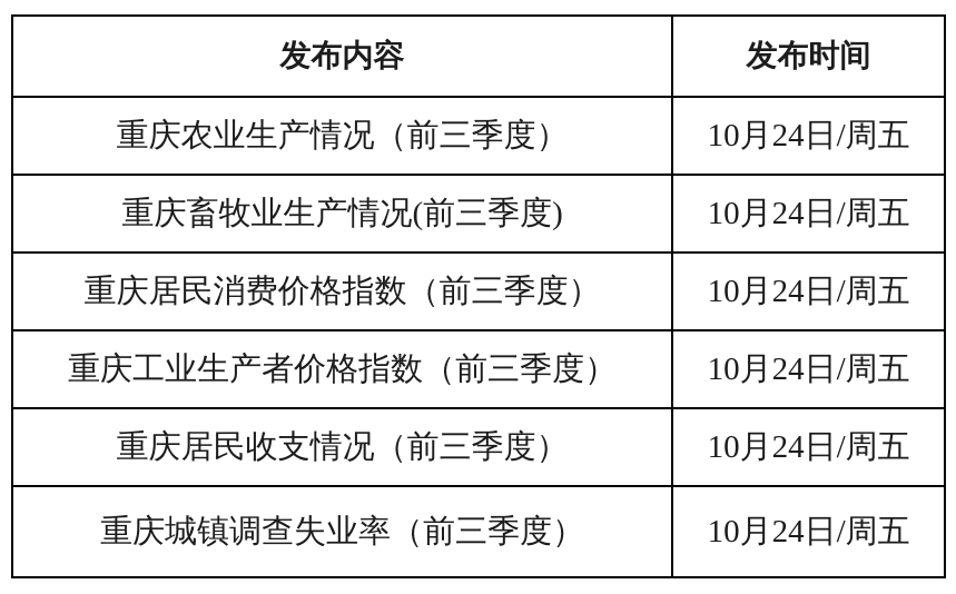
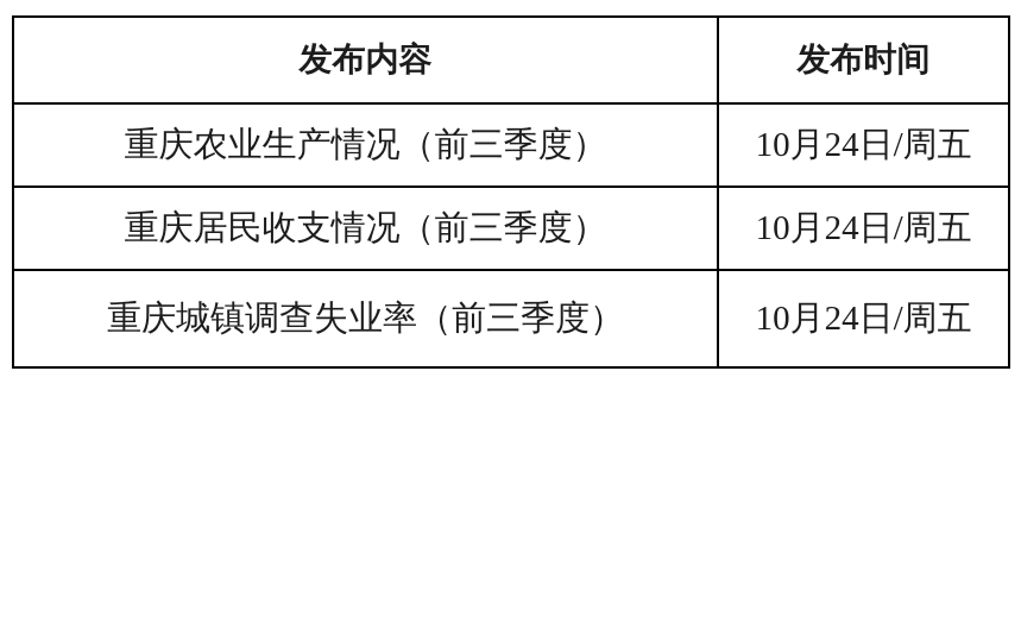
  发布内容	发布时间
  重庆农业生产情况（前三季度）	10月24日/周五
- 重庆畜牧业生产情况(前三季度)	10月24日/周五
- 重庆居民消费价格指数（前三季度）	10月24日/周五
- 重庆工业生产者价格指数（前三季度）	10月24日/周五
  重庆居民收支情况（前三季度）	10月24日/周五
  重庆城镇调查失业率（前三季度）	10月24日/周五
